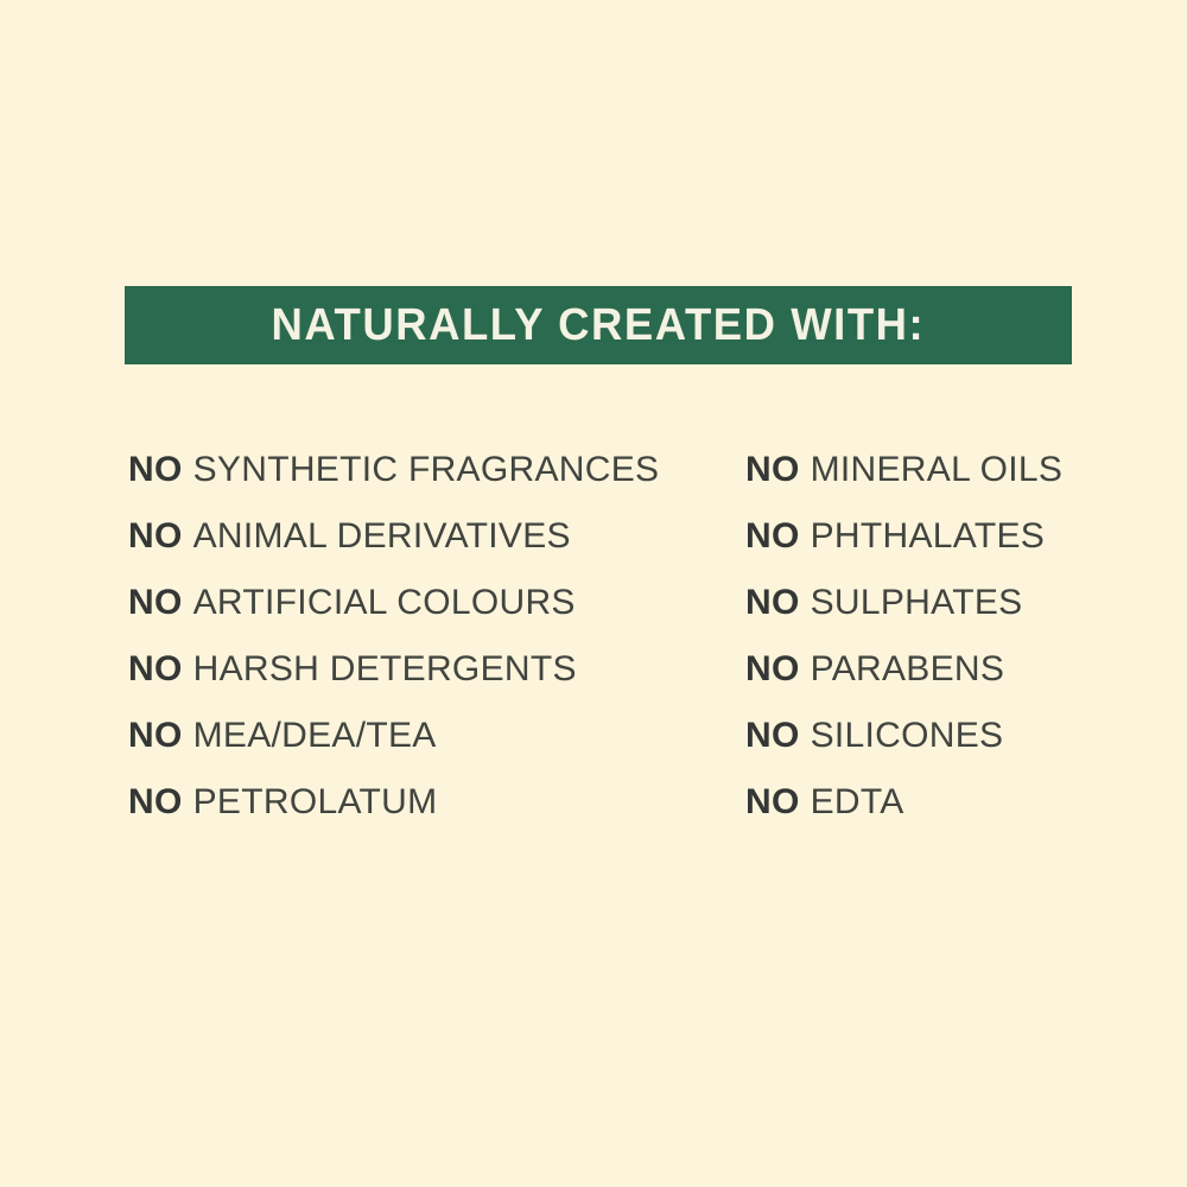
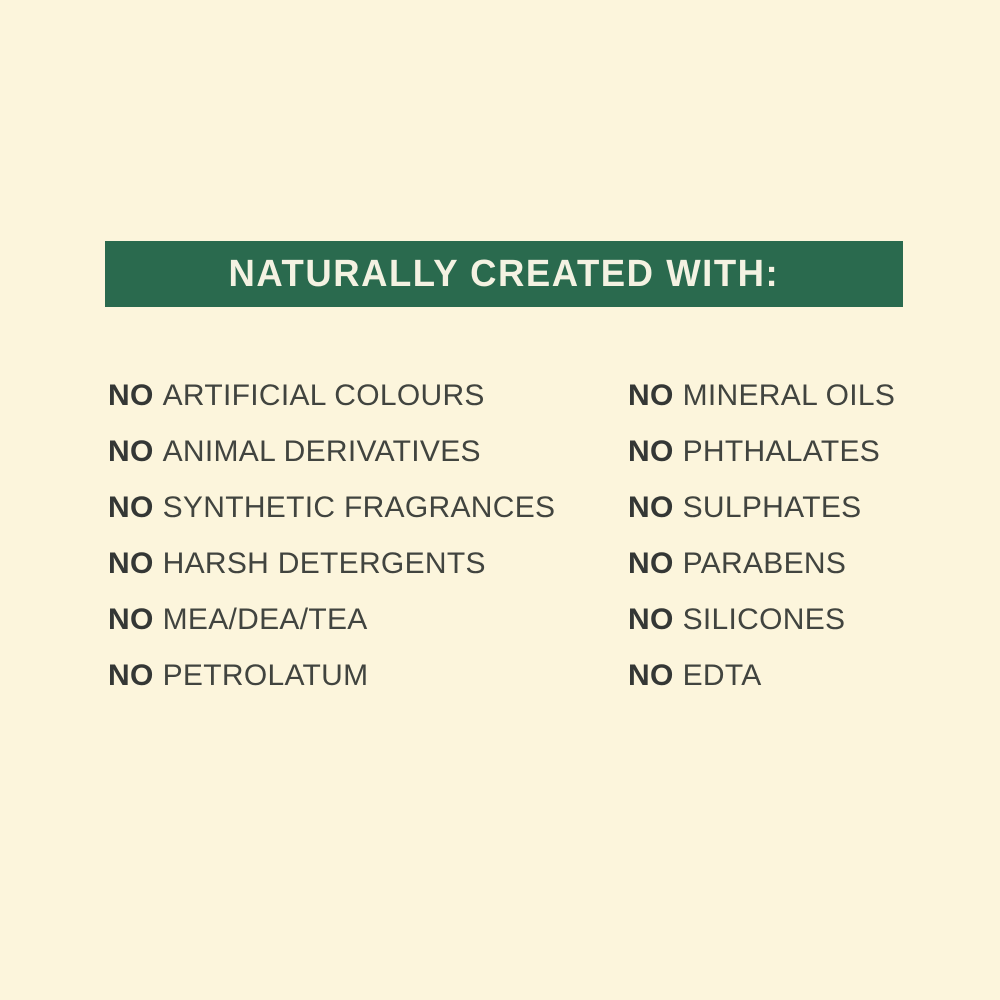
  NATURALLY CREATED WITH:
- NO SYNTHETIC FRAGRANCES
+ NO ARTIFICIAL COLOURS
  NO ANIMAL DERIVATIVES
- NO ARTIFICIAL COLOURS
+ NO SYNTHETIC FRAGRANCES
  NO HARSH DETERGENTS
  NO MEA/DEA/TEA
  NO PETROLATUM
  NO MINERAL OILS
  NO PHTHALATES
  NO SULPHATES
  NO PARABENS
  NO SILICONES
  NO EDTA
